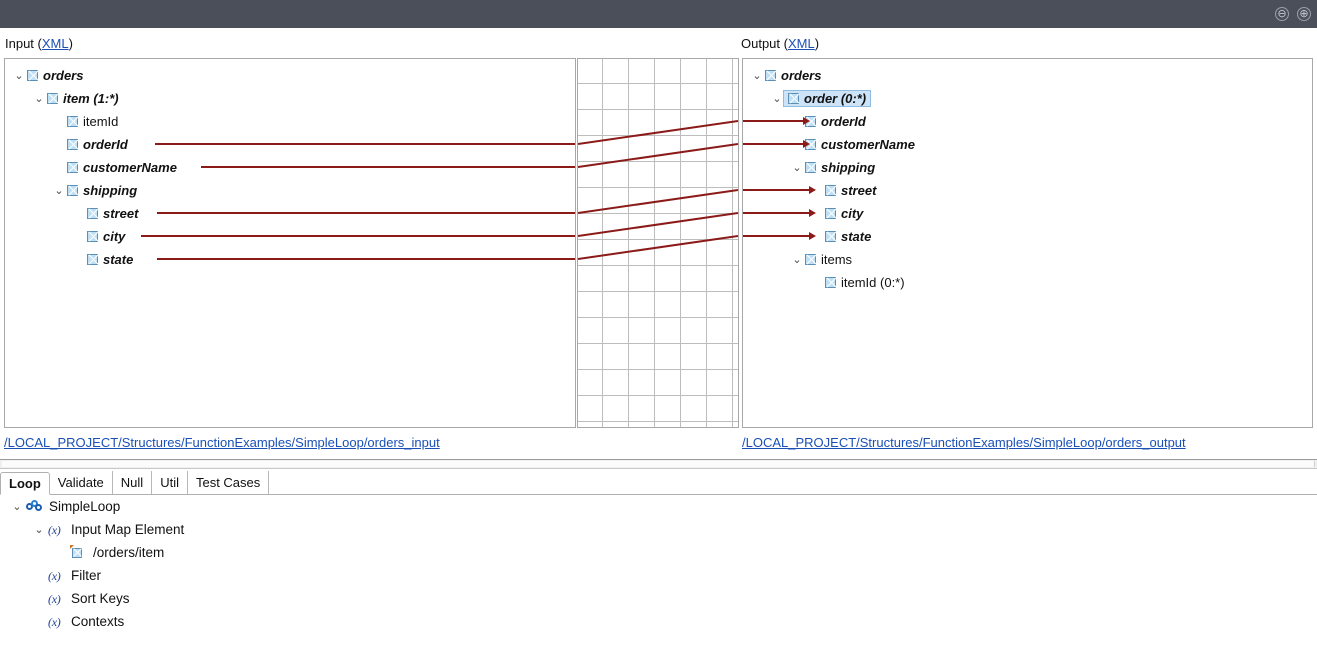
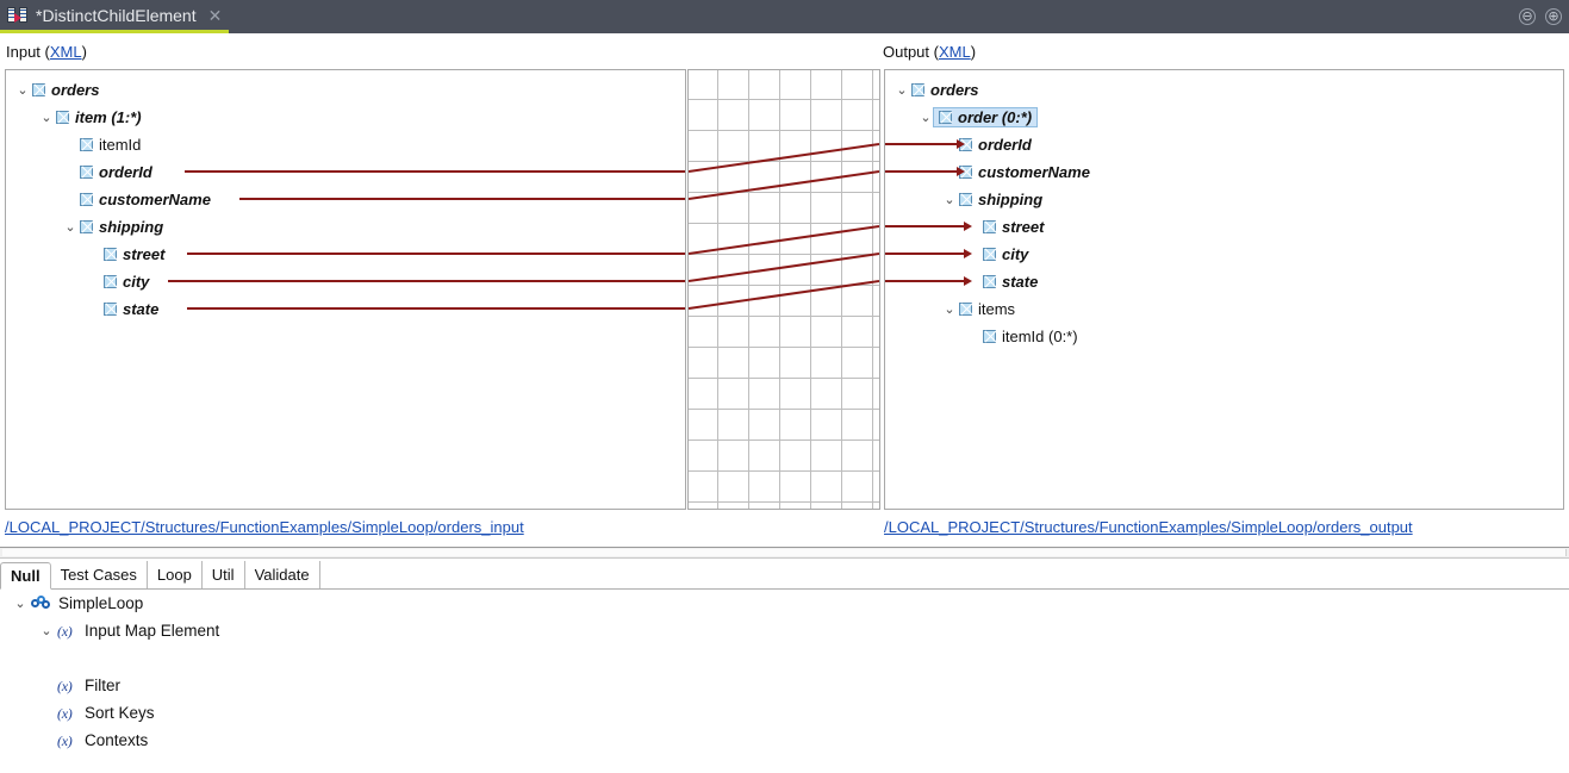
+ *DistinctChildElement
+ ✕
  ⊖
  ⊕
  Input (XML)
  Output (XML)
  ⌄
  orders
  ⌄
  item (1:*)
  itemId
  orderId
  customerName
  ⌄
  shipping
  street
  city
  state
  ⌄
  orders
  ⌄
  order (0:*)
  orderId
  customerName
  ⌄
  shipping
  street
  city
  state
  ⌄
  items
  itemId (0:*)
  /LOCAL_PROJECT/Structures/FunctionExamples/SimpleLoop/orders_input
  /LOCAL_PROJECT/Structures/FunctionExamples/SimpleLoop/orders_output
- Loop
+ Null
- Validate
+ Test Cases
- Null
+ Loop
  Util
- Test Cases
+ Validate
  ⌄
  SimpleLoop
  ⌄
  (x)
  Input Map Element
- /orders/item
  (x)
  Filter
  (x)
  Sort Keys
  (x)
  Contexts
